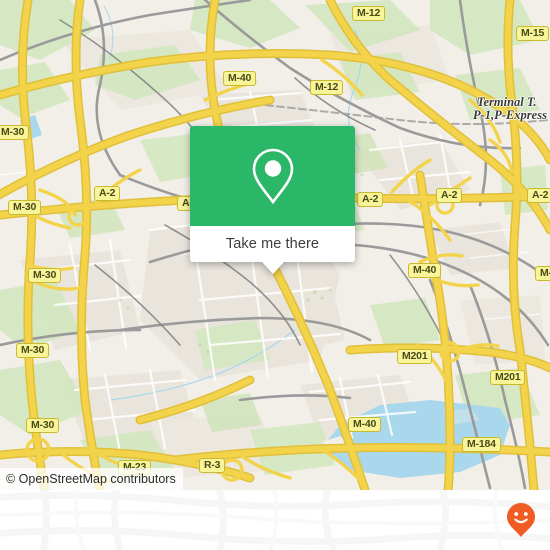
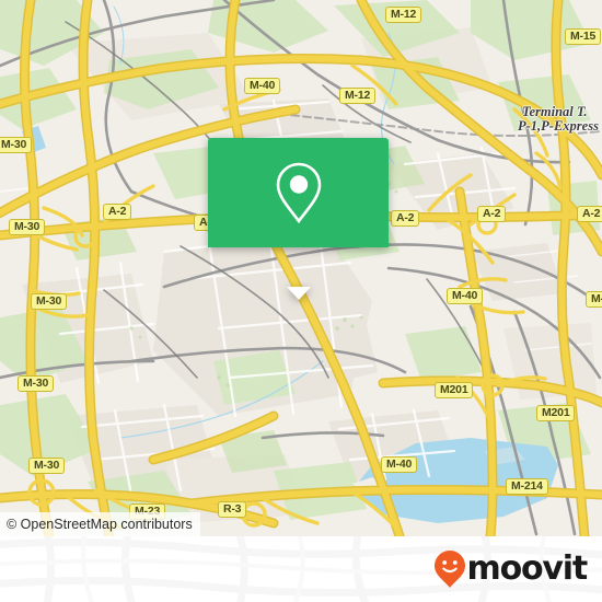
  M-12
  M-15
  M-40
  M-12
  M-30
  A-2
  M-30
  A-2
  A-2
  A-2
  M-30
  M-40
  M-30
  M201
  M201
  M-30
  M-40
- M-184
+ M-214
  M-23
  R-3
  Terminal T.
  P-1,P-Express
- Take me there
  © OpenStreetMap contributors
+ moovit
